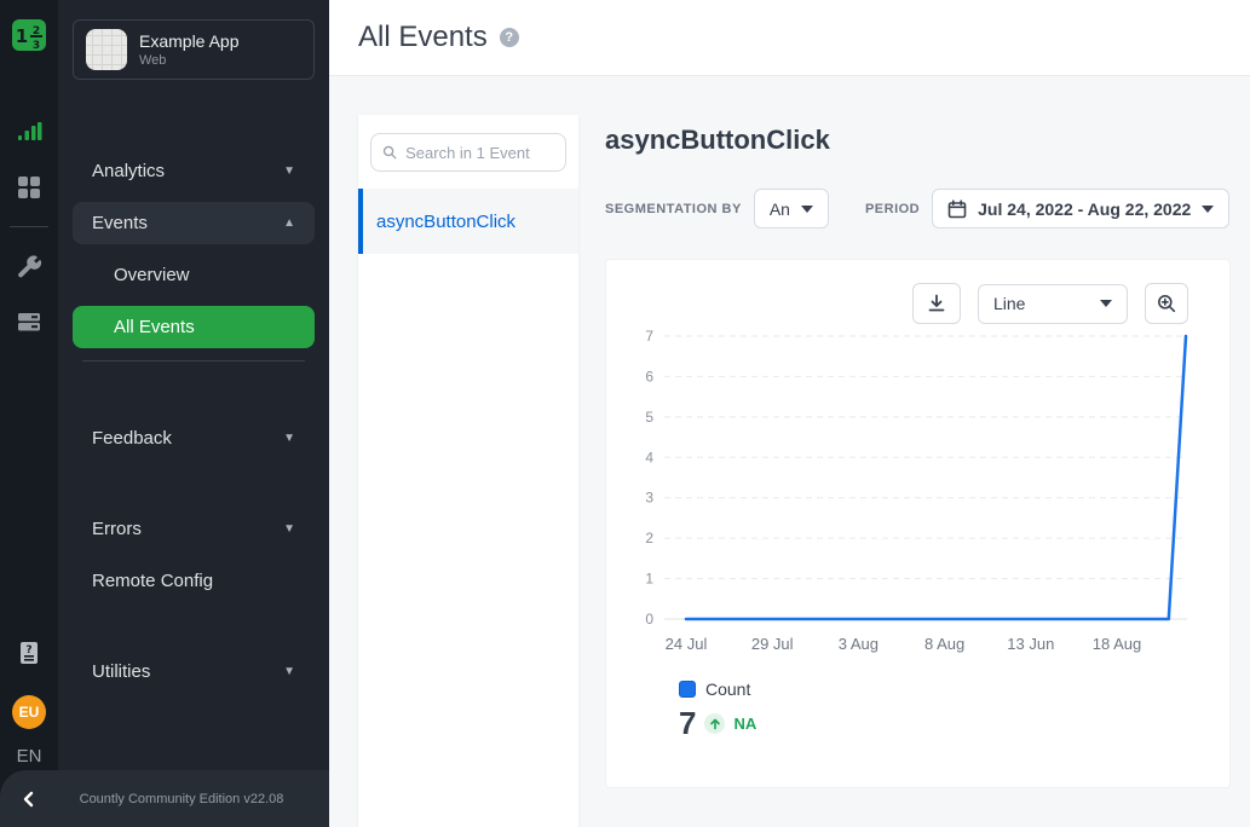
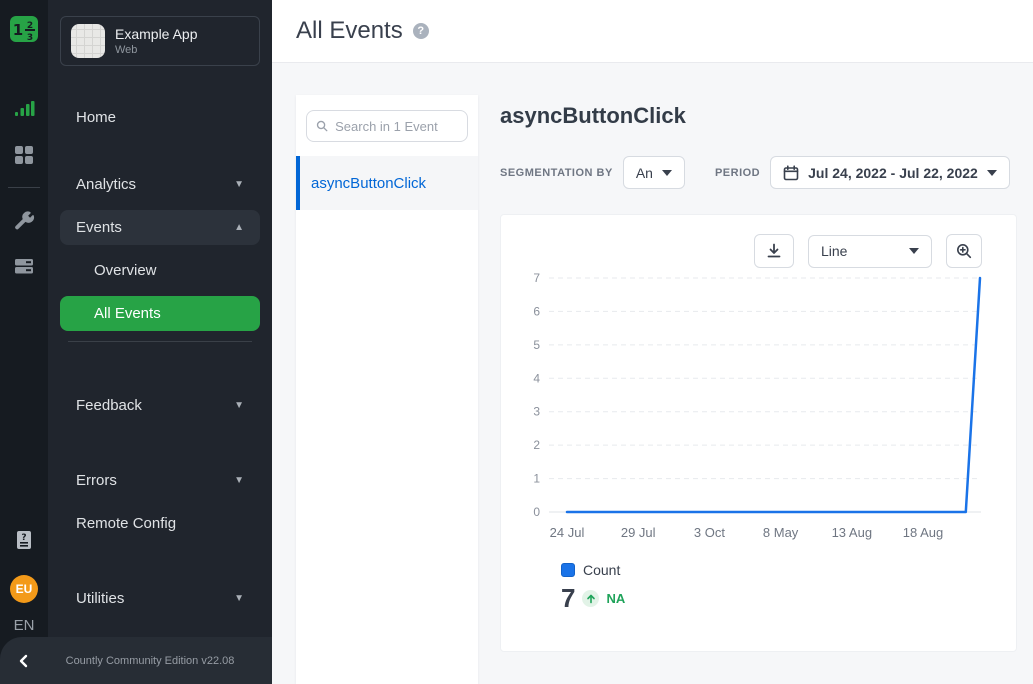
  1
  2
  3
  ?
  EU
  EN
  Example App
  Web
+ Home
  Analytics
  ▼
  Events
  ▲
  Overview
  All Events
  Feedback
  ▼
  Errors
  ▼
  Remote Config
  Utilities
  ▼
  Countly Community Edition v22.08
  All Events
  ?
  Search in 1 Event
  asyncButtonClick
  asyncButtonClick
  SEGMENTATION BY
  An
  PERIOD
- Jul 24, 2022 - Aug 22, 2022
+ Jul 24, 2022 - Jul 22, 2022
  Line
  0
  1
  2
  3
  4
  5
  6
  7
  24 Jul
  29 Jul
- 3 Aug
+ 3 Oct
- 8 Aug
+ 8 May
- 13 Jun
+ 13 Aug
  18 Aug
  Count
  7
  NA
